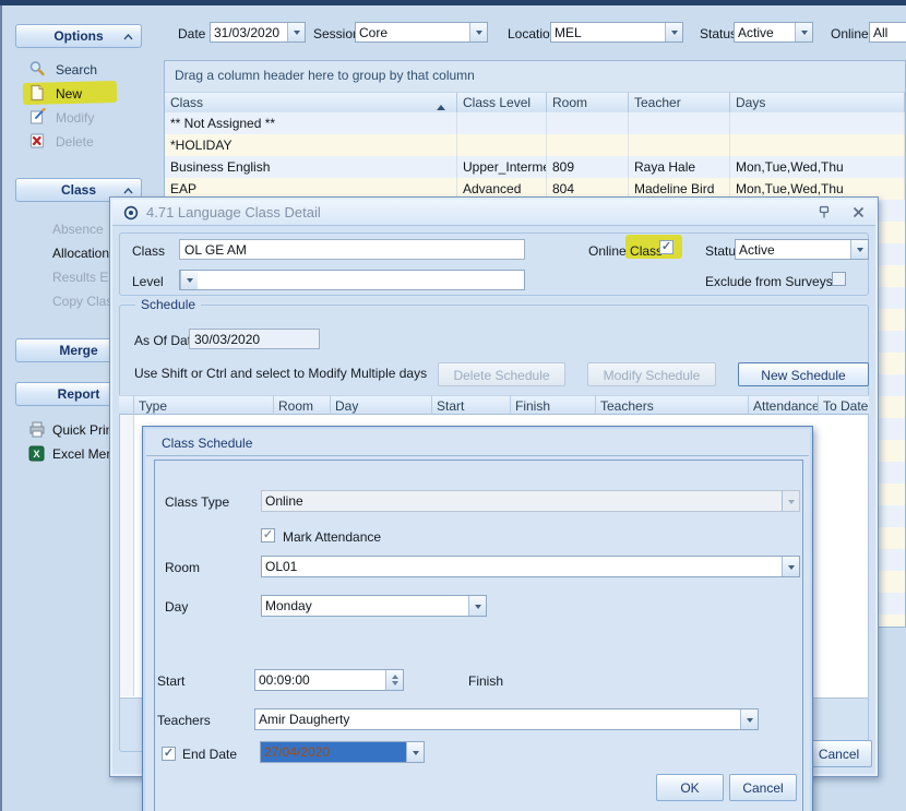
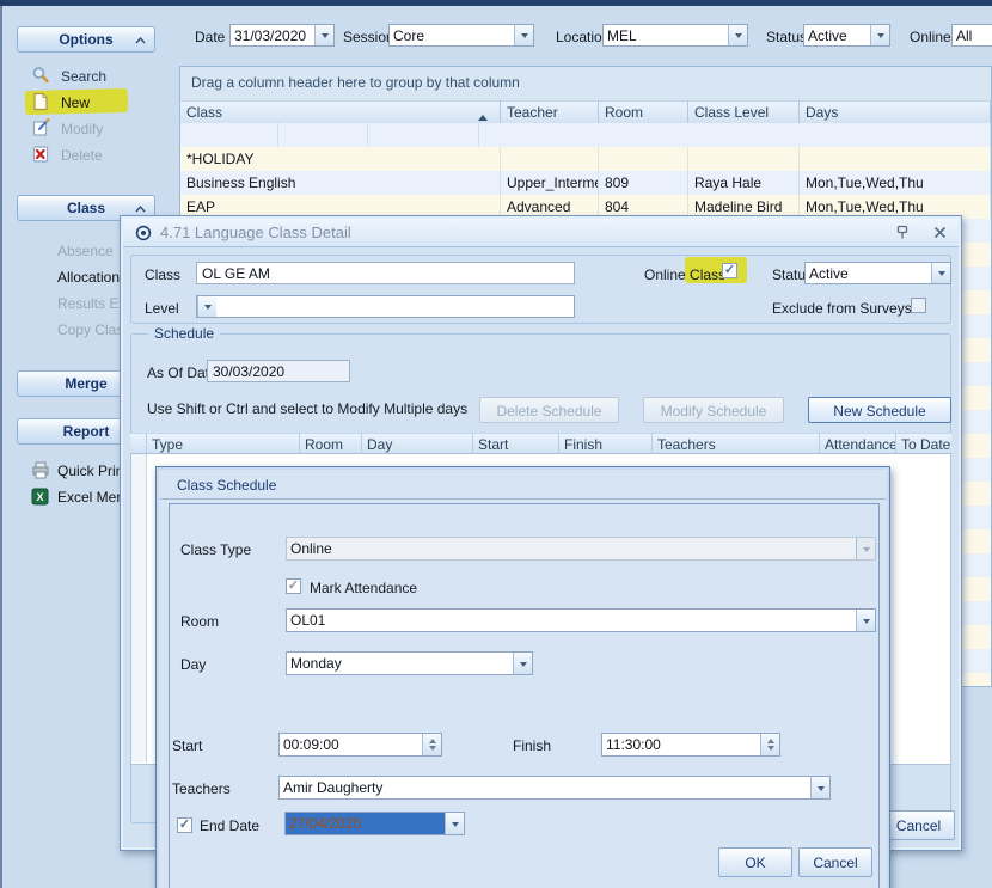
  Options
  Search
  New
  Modify
  Delete
  Class
  Absence
  Allocation
  Results E
  Copy Cla
  Merge
  Report
  Quick Pri
  X
  Excel Me
  Date
  31/03/2020
  Sessio
  Core
  Locatio
  MEL
  Statu
  Active
  Online
  All
  Drag a column header here to group by that column
  Class
- Class Level
+ Teacher
  Room
- Teacher
+ Class Level
  Days
- ** Not Assigned **
  *HOLIDAY
  Business English
  Upper_Interme
  809
  Raya Hale
  Mon,Tue,Wed,Thu
  EAP
  Advanced
  804
  Madeline Bird
  Mon,Tue,Wed,Thu
  4.71 Language Class Detail
  Class
  OL GE AM
  Online Clas
  ✓
  Statu
  Active
  Level
  Exclude from Surveys
  Schedule
  As Of Da
  30/03/2020
  Use Shift or Ctrl and select to Modify Multiple days
  Delete Schedule
  Modify Schedule
  New Schedule
  Type
  Room
  Day
  Start
  Finish
  Teachers
  Attendance
  To Date
  Cancel
  Class Schedule
  Class Type
  Online
  ✓
  Mark Attendance
  Room
  OL01
  Day
  Monday
  Start
  00:09:00
  Finish
+ 11:30:00
  Teachers
  Amir Daugherty
  ✓
  End Date
  27/04/2020
  OK
  Cancel
